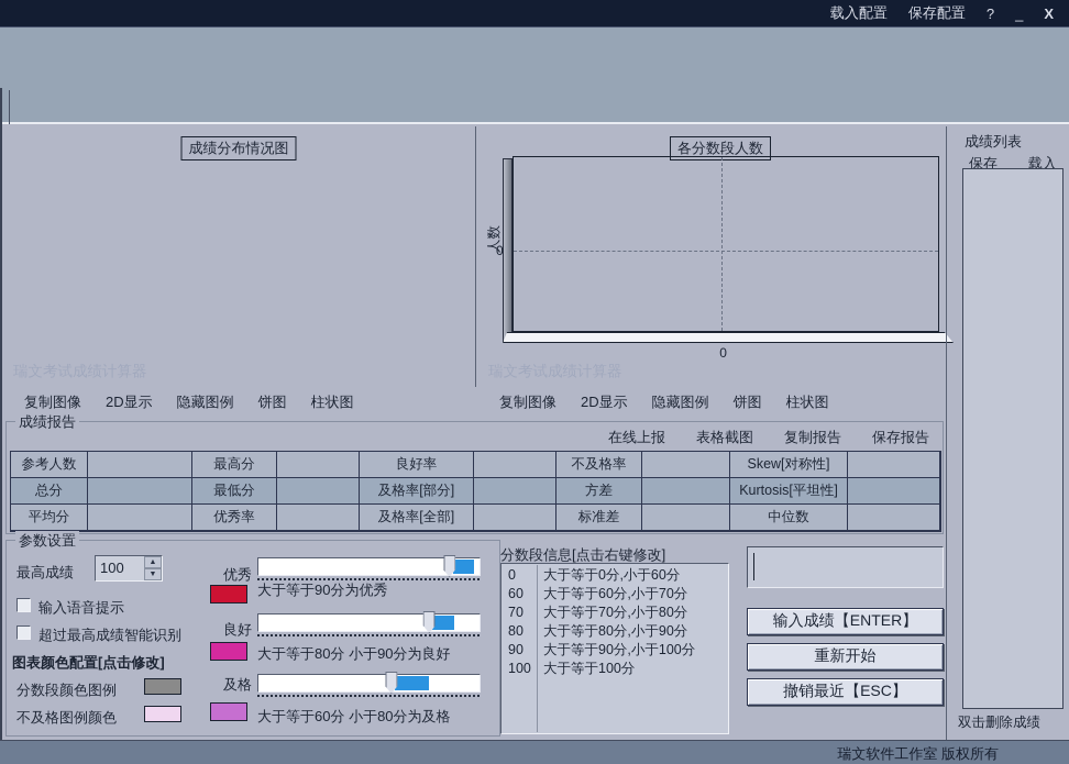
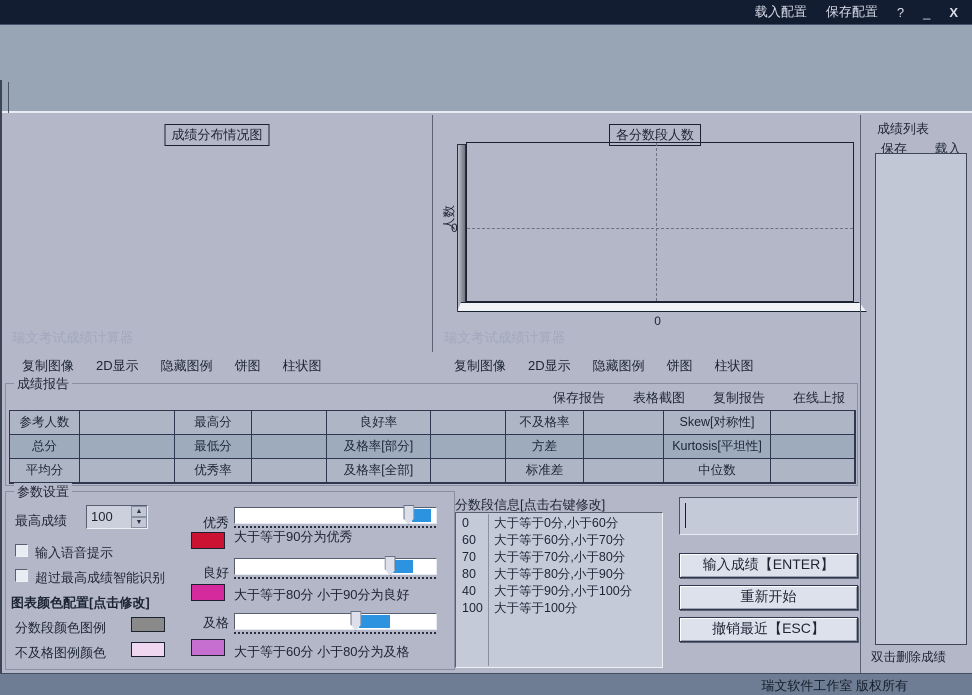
  载入配置
  保存配置
  ?
  _
  X
  成绩分布情况图
  各分数段人数
  0
  0
  复制图像
  2D显示
  隐藏图例
  饼图
  柱状图
  复制图像
  2D显示
  隐藏图例
  饼图
  柱状图
  成绩报告
- 在线上报
+ 保存报告
  表格截图
  复制报告
- 保存报告
+ 在线上报
  参考人数
  最高分
  良好率
  不及格率
  Skew[对称性]
  总分
  最低分
  及格率[部分]
  方差
  Kurtosis[平坦性]
  平均分
  优秀率
  及格率[全部]
  标准差
  中位数
  参数设置
  最高成绩
  100
  输入语音提示
  超过最高成绩智能识别
  图表颜色配置[点击修改]
  分数段颜色图例
  不及格图例颜色
  优秀
  良好
  及格
  大于等于90分为优秀
  大于等于80分 小于90分为良好
  大于等于60分 小于80分为及格
  分数段信息[点击右键修改]
  0
  大于等于0分,小于60分
  60
  大于等于60分,小于70分
  70
  大于等于70分,小于80分
  80
  大于等于80分,小于90分
- 90
+ 40
  大于等于90分,小于100分
  100
  大于等于100分
  输入成绩【ENTER】
  重新开始
  撤销最近【ESC】
  成绩列表
  保存
  载入
  双击删除成绩
  瑞文软件工作室 版权所有
